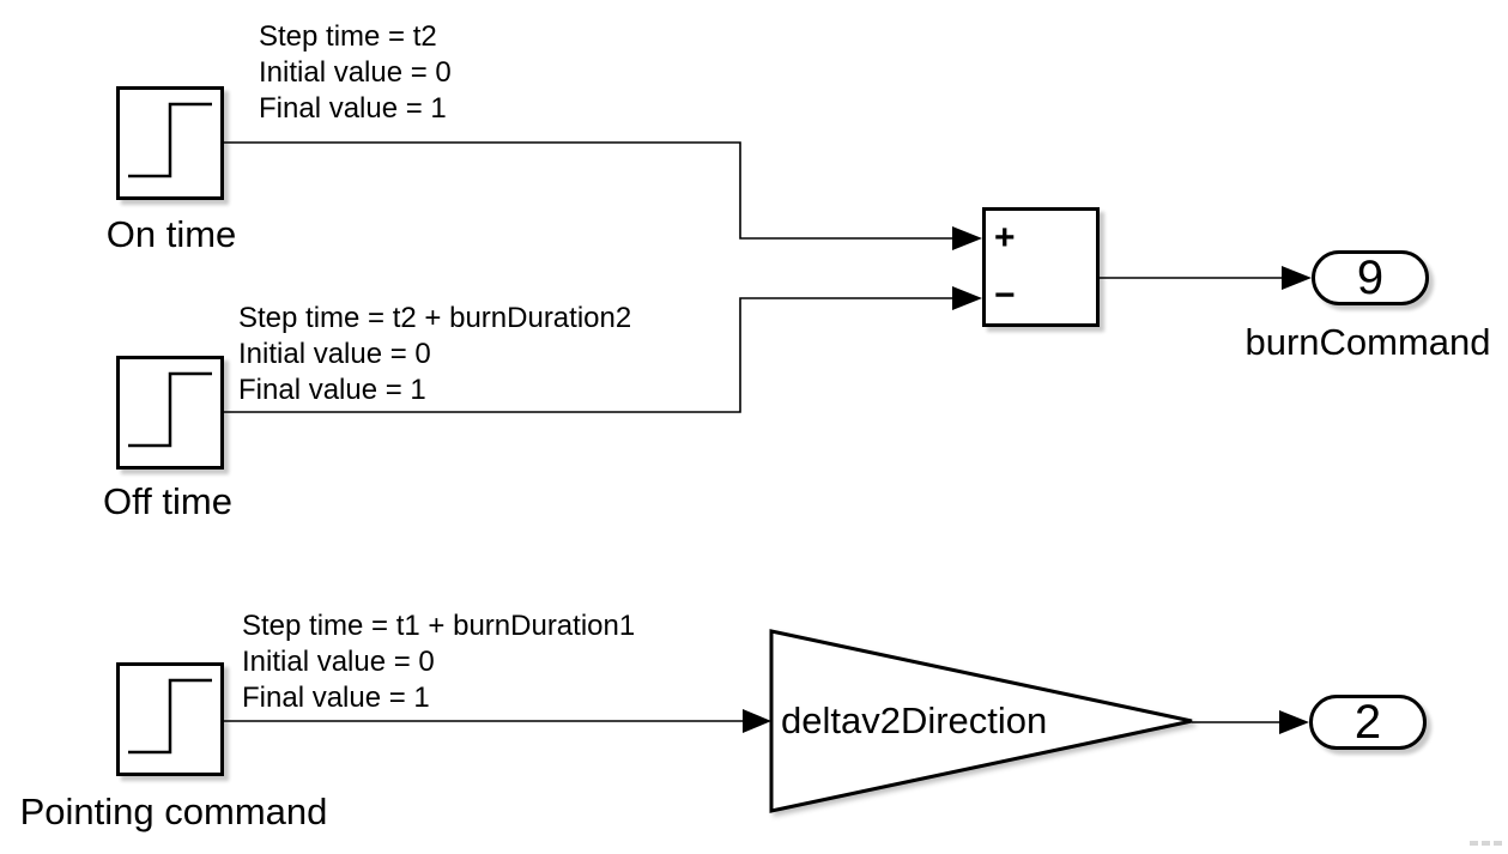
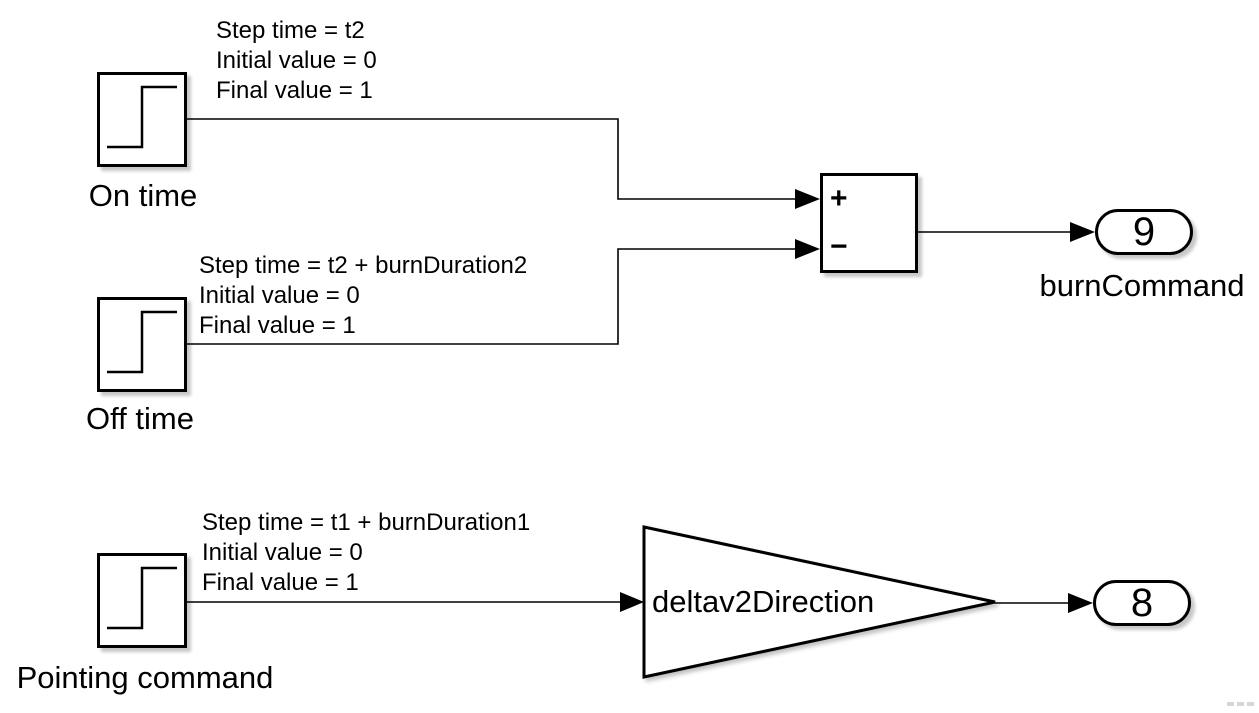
  +
  −
  deltav2Direction
  9
- 2
+ 8
  On time
  Off time
  Pointing command
  burnCommand
  Step time = t2
  Initial value = 0
  Final value = 1
  Step time = t2 + burnDuration2
  Initial value = 0
  Final value = 1
  Step time = t1 + burnDuration1
  Initial value = 0
  Final value = 1
